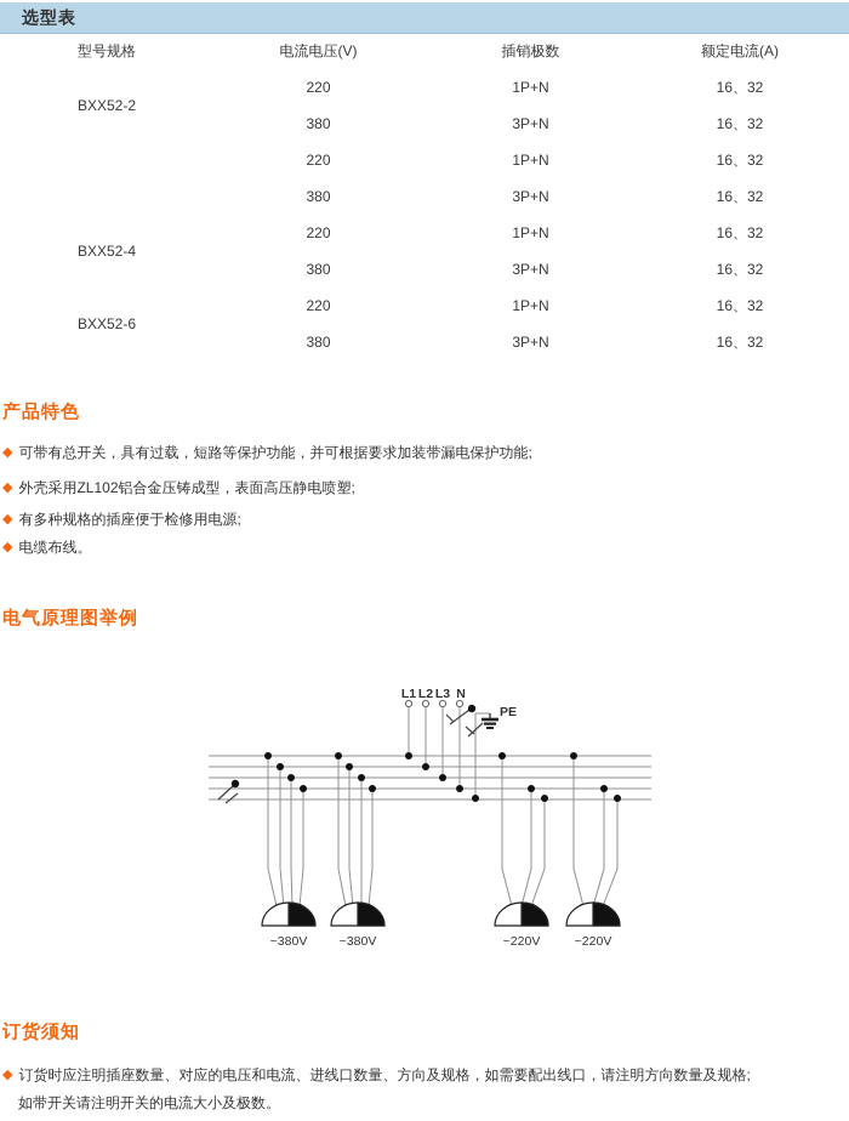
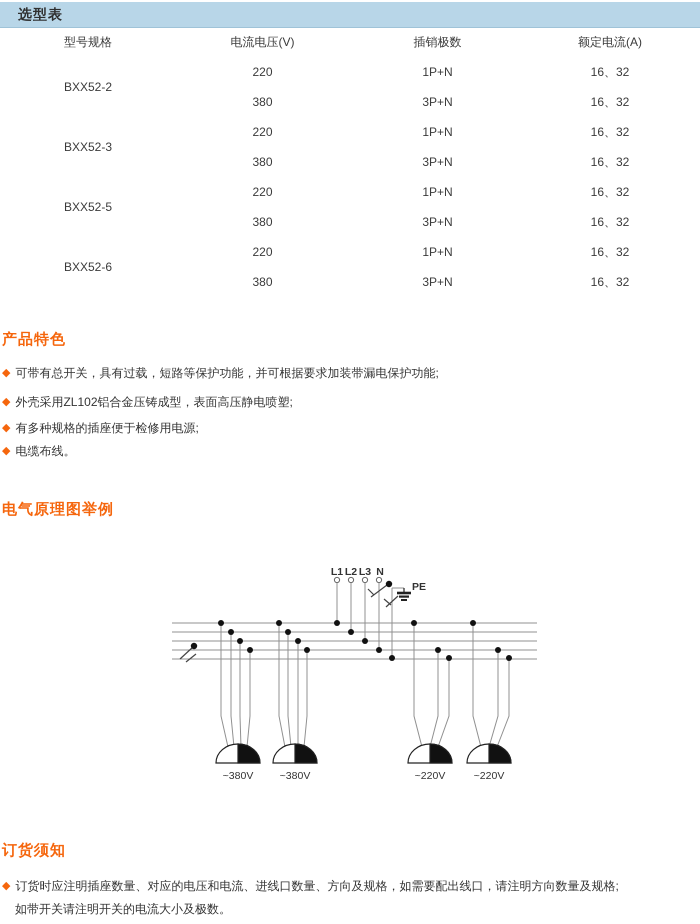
  选型表
  型号规格
  电流电压(V)
  插销极数
  额定电流(A)
  BXX52-2
  220
  1P+N
  16、32
  380
  3P+N
  16、32
+ BXX52-3
  220
  1P+N
  16、32
  380
  3P+N
  16、32
- BXX52-4
+ BXX52-5
  220
  1P+N
  16、32
  380
  3P+N
  16、32
  BXX52-6
  220
  1P+N
  16、32
  380
  3P+N
  16、32
  产品特色
  ◆ 可带有总开关，具有过载，短路等保护功能，并可根据要求加装带漏电保护功能;
  ◆ 外壳采用ZL102铝合金压铸成型，表面高压静电喷塑;
  ◆ 有多种规格的插座便于检修用电源;
  ◆ 电缆布线。
  电气原理图举例
  L1
  L2
  L3
  N
  PE
  ~380V
  ~380V
  ~220V
  ~220V
  订货须知
  ◆ 订货时应注明插座数量、对应的电压和电流、进线口数量、方向及规格，如需要配出线口，请注明方向数量及规格;
  如带开关请注明开关的电流大小及极数。
